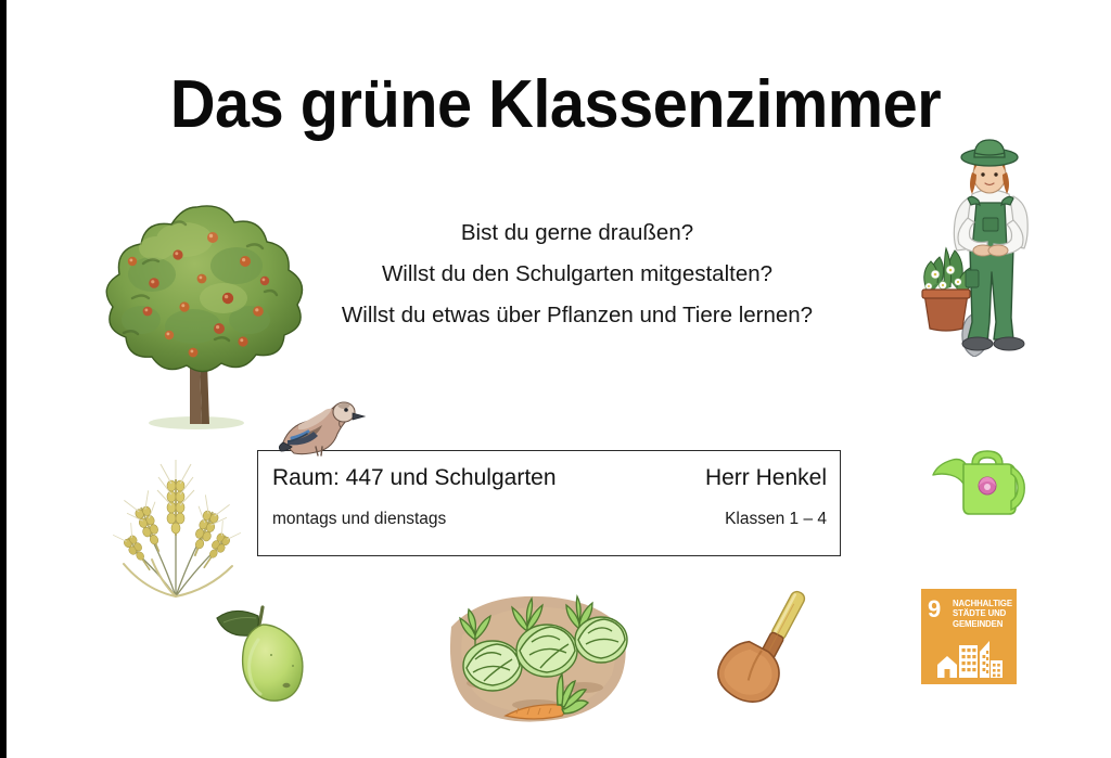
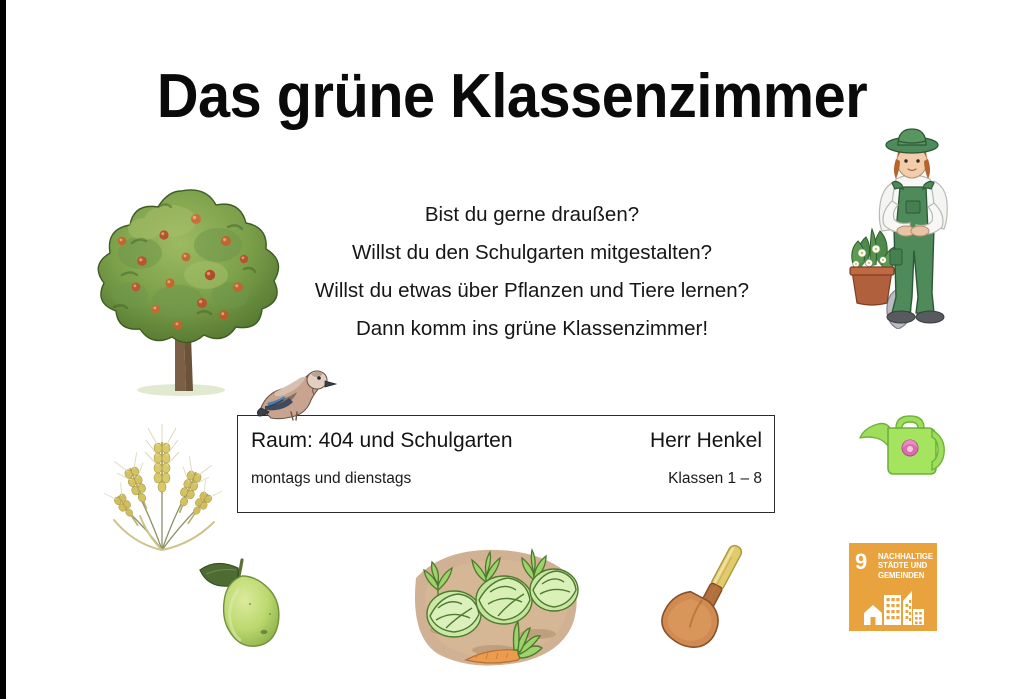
  Das grüne Klassenzimmer
  Bist du gerne draußen?
  Willst du den Schulgarten mitgestalten?
  Willst du etwas über Pflanzen und Tiere lernen?
+ Dann komm ins grüne Klassenzimmer!
- Raum: 447 und Schulgarten
+ Raum: 404 und Schulgarten
  Herr Henkel
  montags und dienstags
- Klassen 1 – 4
+ Klassen 1 – 8
  9
  NACHHALTIGE
  STÄDTE UND
  GEMEINDEN
